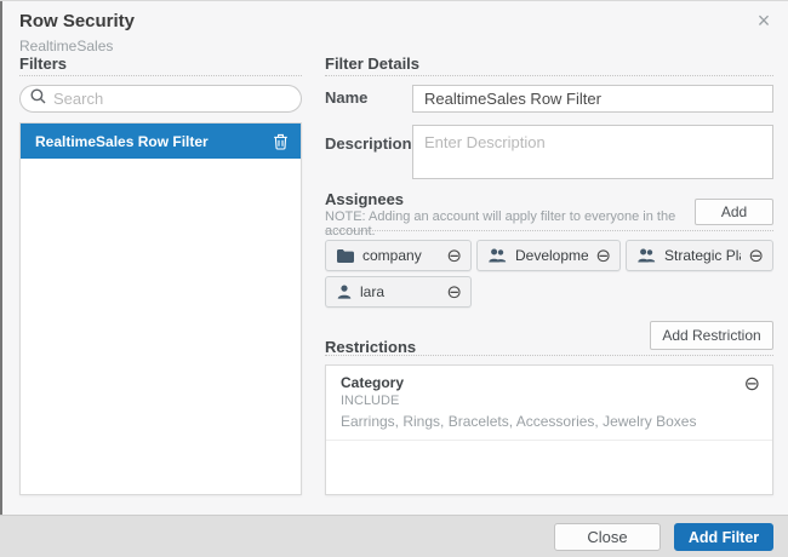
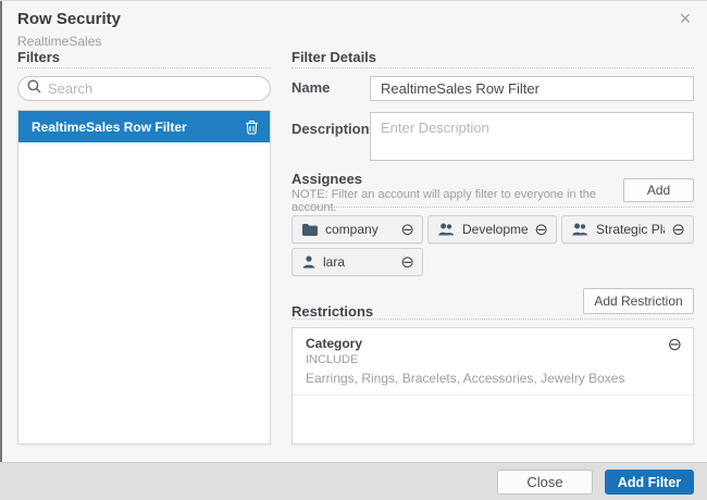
  Row Security
  ×
  RealtimeSales
  Filters
  Search
  RealtimeSales Row Filter
  Filter Details
  Name
  RealtimeSales Row Filter
  Description
  Enter Description
  Assignees
- NOTE: Adding an account will apply filter to everyone in the account.
+ NOTE: Filter an account will apply filter to everyone in the account.
  Add
  company
  ⊖
  Developme
  ⊖
  Strategic Pl
  ⊖
  lara
  ⊖
  Restrictions
  Add Restriction
  Category
  INCLUDE
  Earrings, Rings, Bracelets, Accessories, Jewelry Boxes
  ⊖
  Close
  Add Filter
